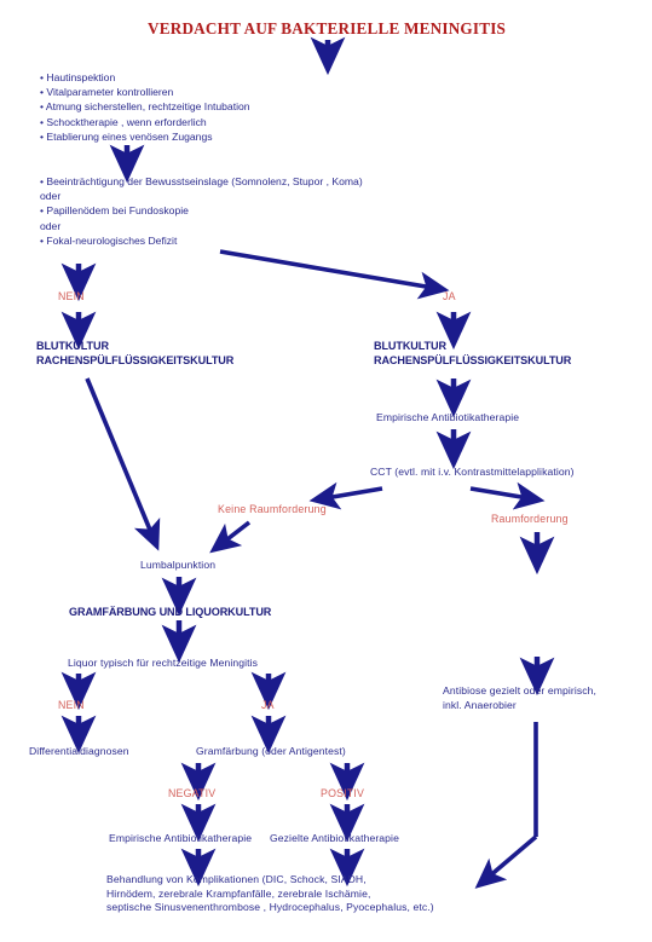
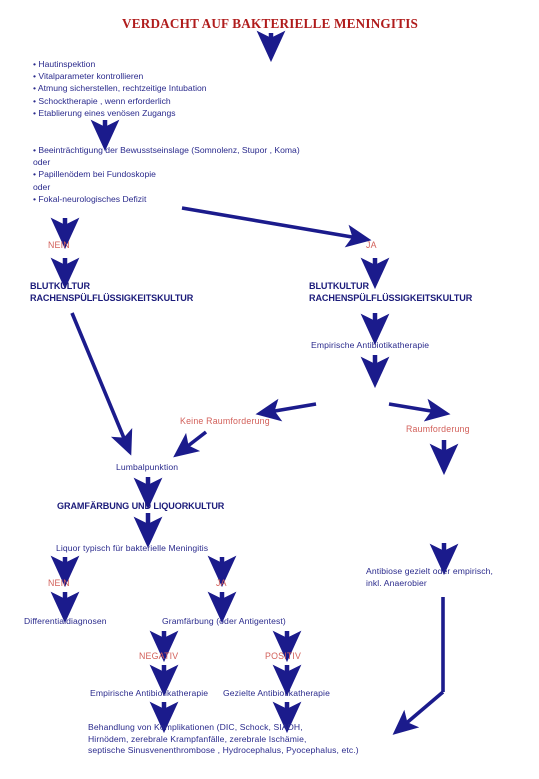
  VERDACHT AUF BAKTERIELLE MENINGITIS
  • Hautinspektion
  • Vitalparameter kontrollieren
  • Atmung sicherstellen, rechtzeitige Intubation
  • Schocktherapie , wenn erforderlich
  • Etablierung eines venösen Zugangs
  • Beeinträchtigung der Bewusstseinslage (Somnolenz, Stupor , Koma)
  oder
  • Papillenödem bei Fundoskopie
  oder
  • Fokal-neurologisches Defizit
  NEIN
  JA
  BLUTKULTUR
  RACHENSPÜLFLÜSSIGKEITSKULTUR
  BLUTKULTUR
  RACHENSPÜLFLÜSSIGKEITSKULTUR
  Empirische Antibiotikatherapie
- CCT (evtl. mit i.v. Kontrastmittelapplikation)
  Keine Raumforderung
  Raumforderung
  Lumbalpunktion
  GRAMFÄRBUNG UND LIQUORKULTUR
- Liquor typisch für rechtzeitige Meningitis
+ Liquor typisch für bakterielle Meningitis
  NEIN
  JA
  Differentialdiagnosen
  Gramfärbung (oder Antigentest)
  NEGATIV
  POSITIV
  Empirische Antibiotikatherapie
  Gezielte Antibiotikatherapie
  Antibiose gezielt oder empirisch,
  inkl. Anaerobier
  Behandlung von Komplikationen (DIC, Schock, SIADH,
  Hirnödem, zerebrale Krampfanfälle, zerebrale Ischämie,
  septische Sinusvenenthrombose , Hydrocephalus, Pyocephalus, etc.)
